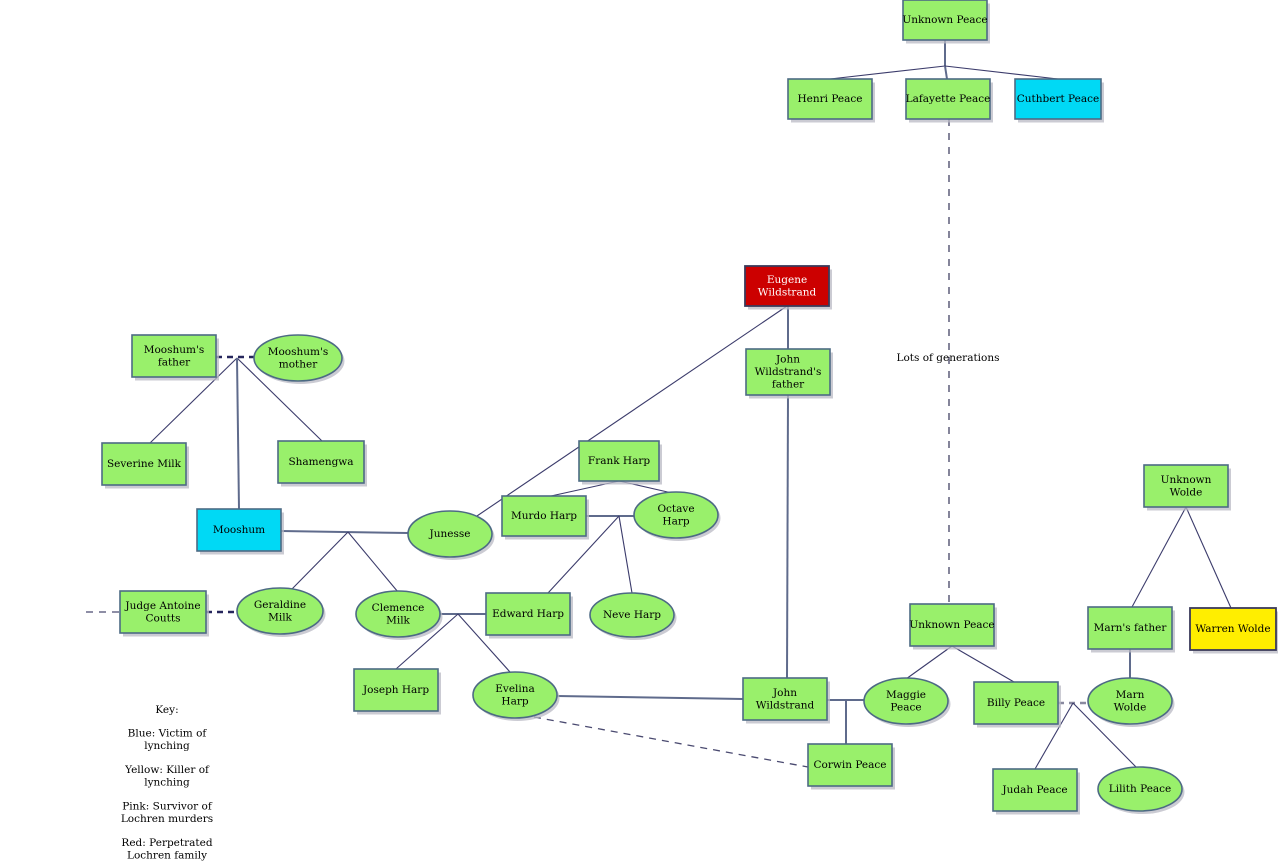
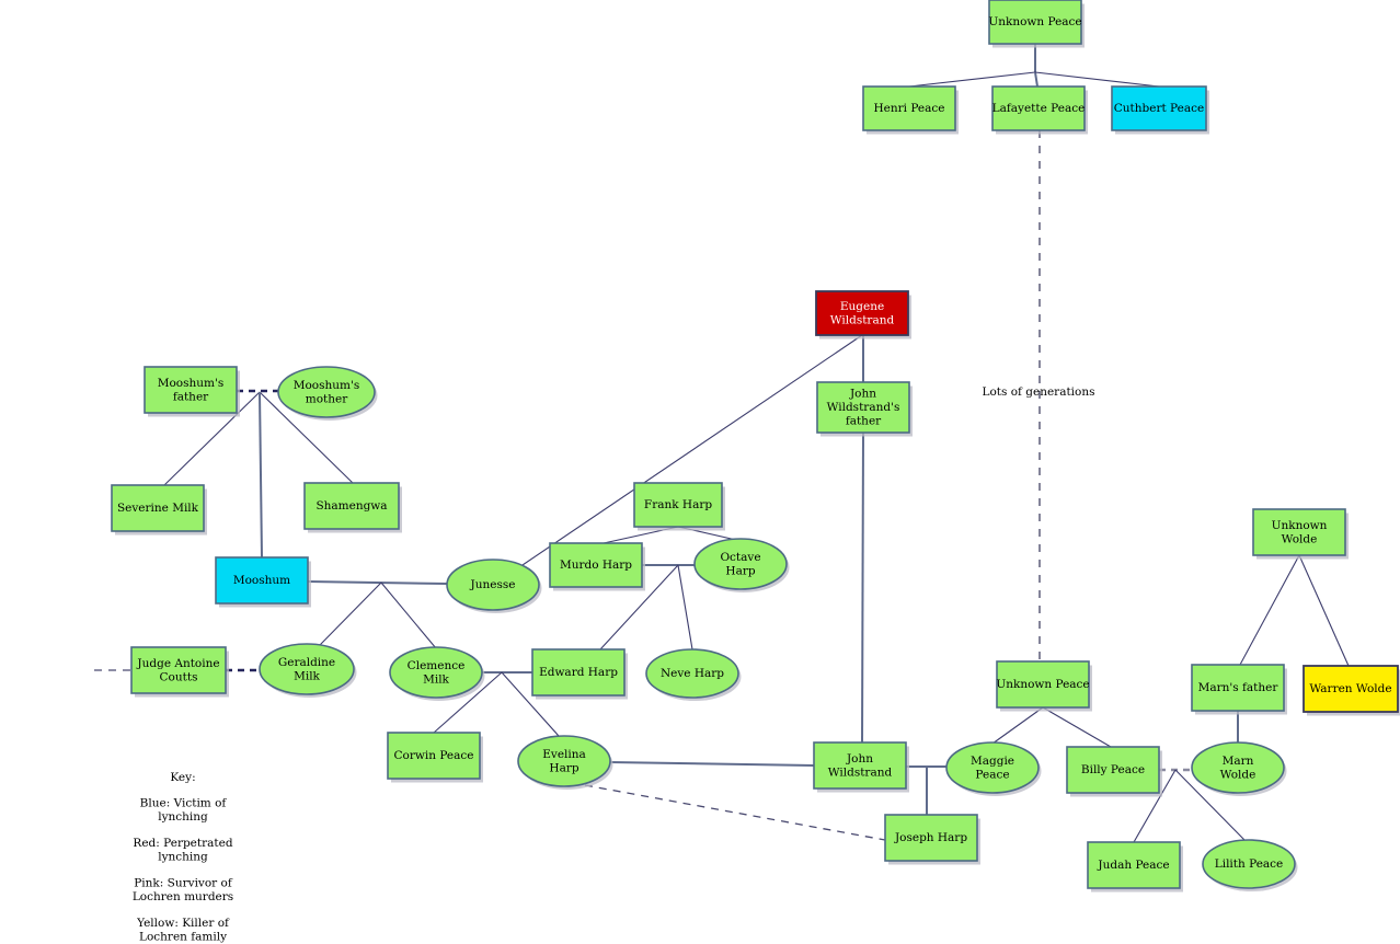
  Unknown Peace
  Henri Peace
  Lafayette Peace
  Cuthbert Peace
  Eugene Wildstrand
  John Wildstrand's father
  Mooshum's father
  Mooshum's mother
  Severine Milk
  Shamengwa
  Mooshum
  Junesse
  Frank Harp
  Murdo Harp
  Octave Harp
  Judge Antoine Coutts
  Geraldine Milk
  Clemence Milk
  Edward Harp
  Neve Harp
- Joseph Harp
+ Corwin Peace
  Evelina Harp
  John Wildstrand
- Corwin Peace
+ Joseph Harp
  Maggie Peace
  Unknown Peace
  Billy Peace
  Unknown Wolde
  Marn's father
  Warren Wolde
  Marn Wolde
  Judah Peace
  Lilith Peace
  Lots of generations
  Key:
  Blue: Victim of lynching
- Yellow: Killer of lynching
+ Red: Perpetrated lynching
  Pink: Survivor of Lochren murders
- Red: Perpetrated Lochren family
+ Yellow: Killer of Lochren family
